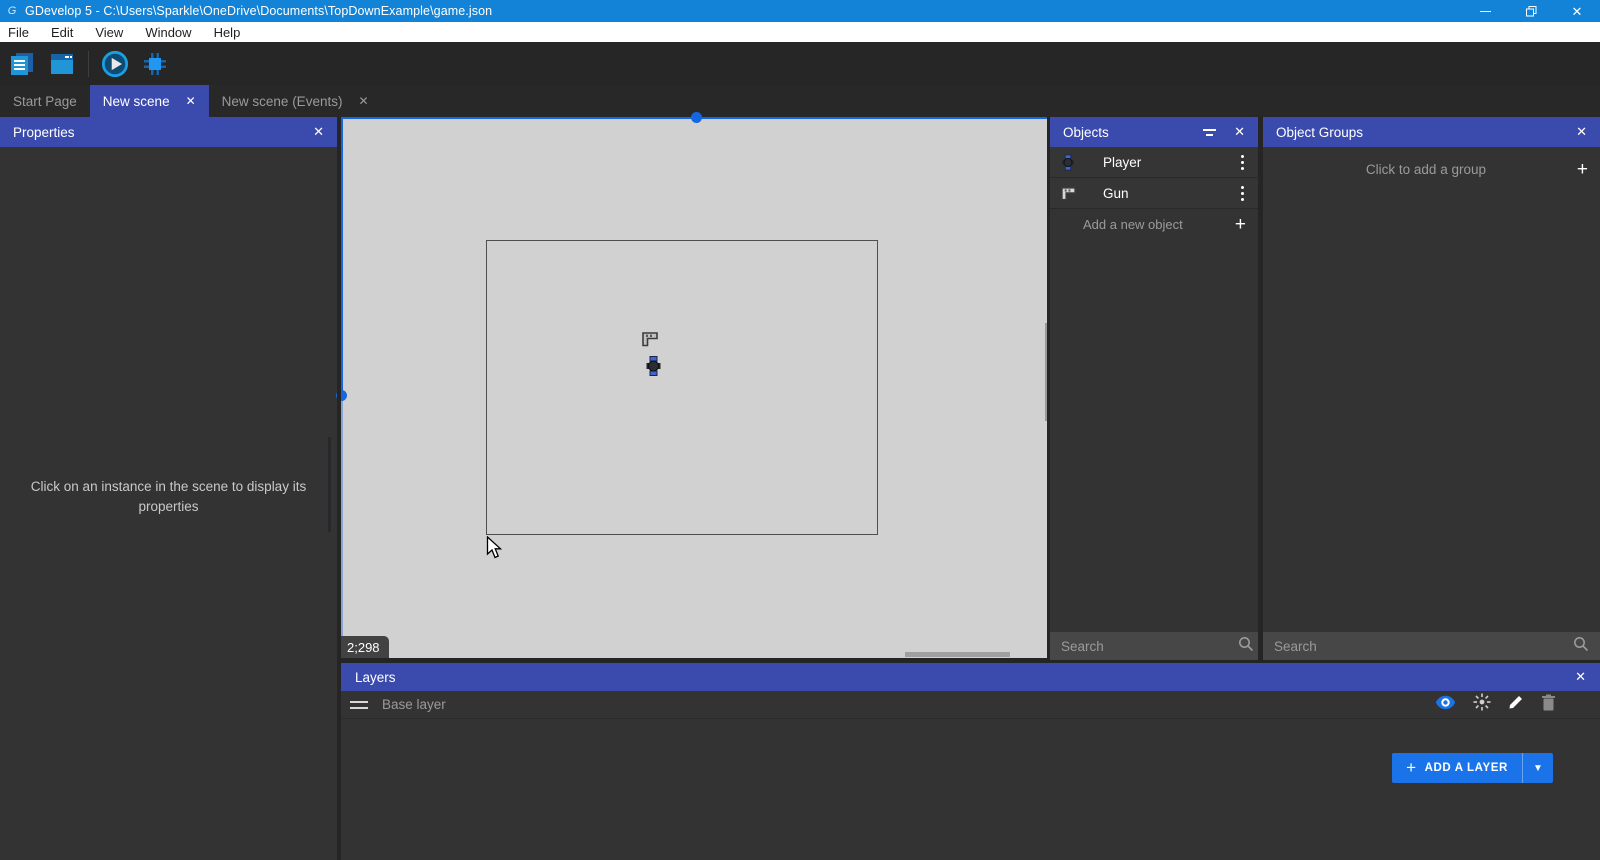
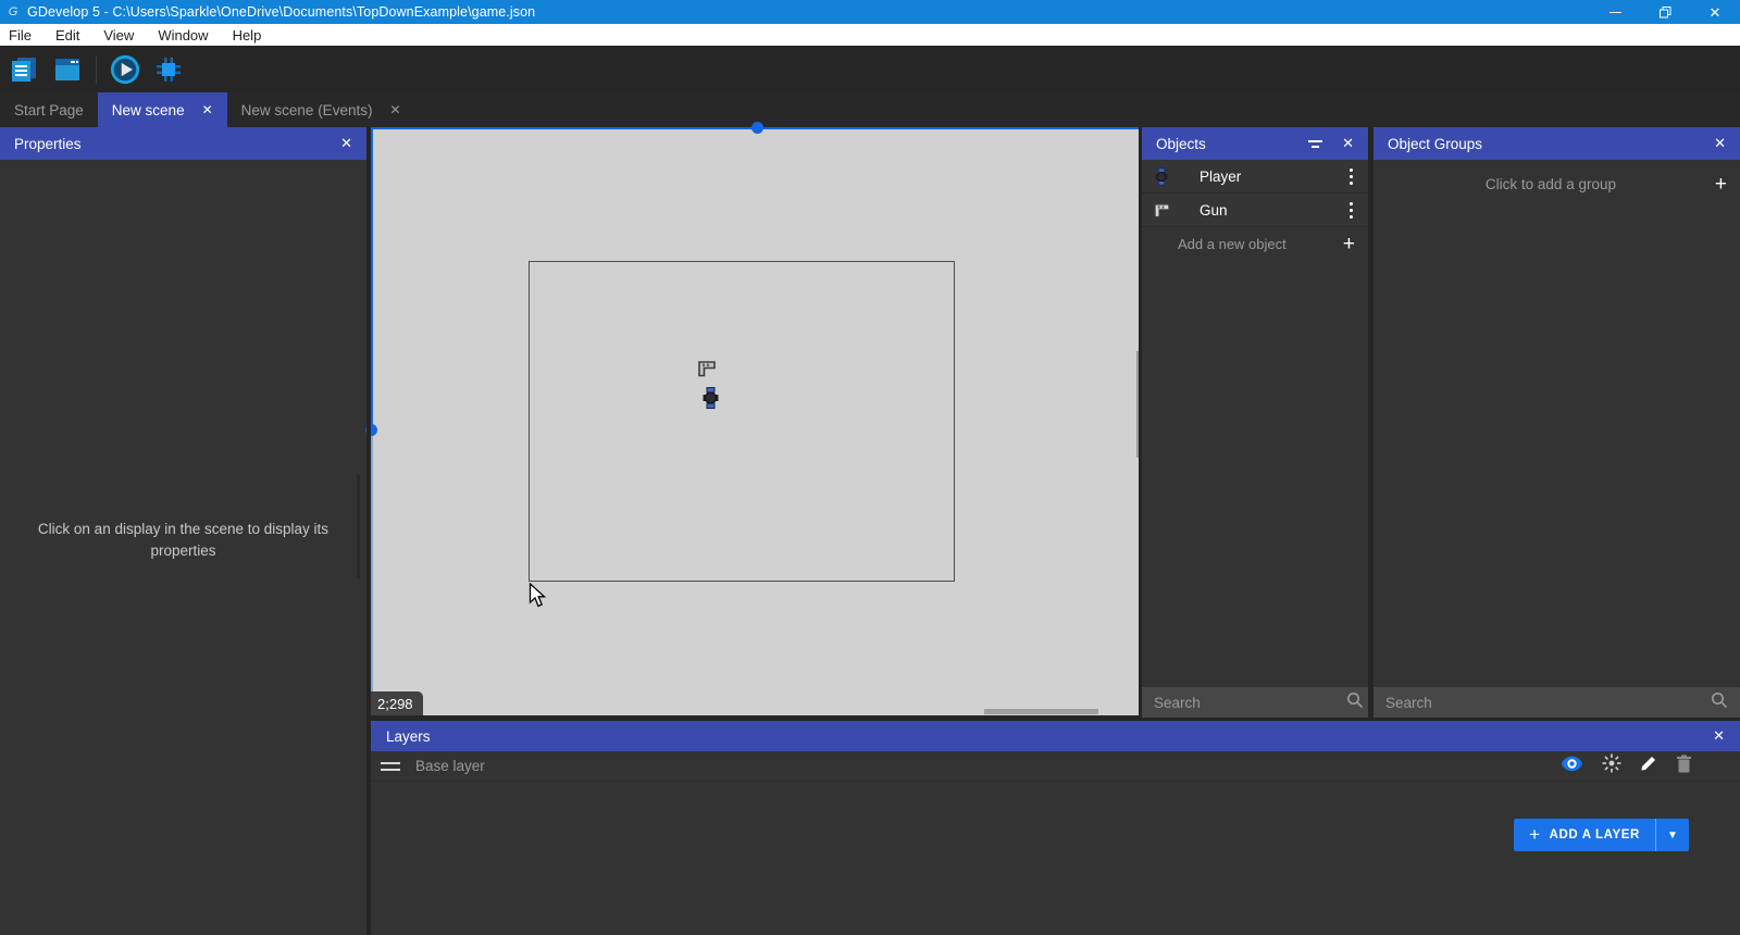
  G
  GDevelop 5 - C:\Users\Sparkle\OneDrive\Documents\TopDownExample\game.json
  ✕
  File
  Edit
  View
  Window
  Help
  Start Page
  New scene
  ✕
  New scene (Events)
  ✕
  Properties
  ✕
- Click on an instance in the scene to display its properties
+ Click on an display in the scene to display its properties
  2;298
  Objects
  ✕
  Player
  Gun
  Add a new object
  +
  Search
  Object Groups
  ✕
  Click to add a group
  +
  Search
  Layers
  ✕
  Base layer
  +
  ADD A LAYER
  ▼
